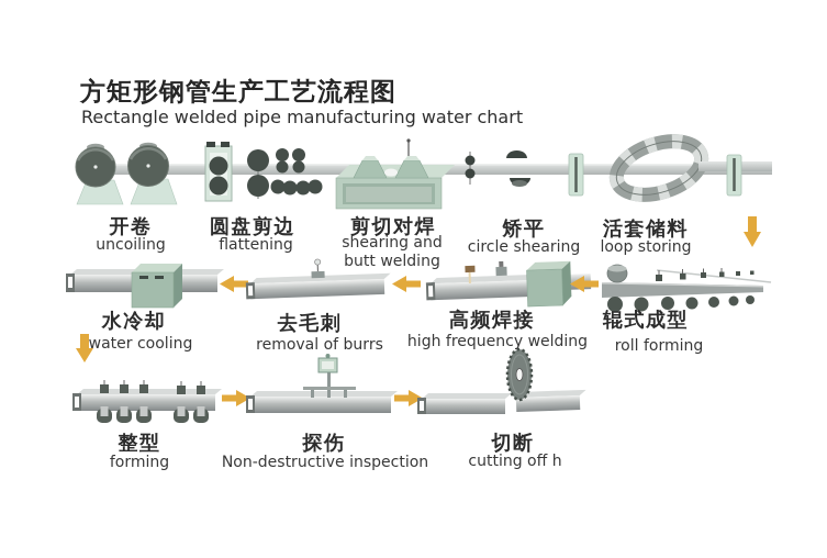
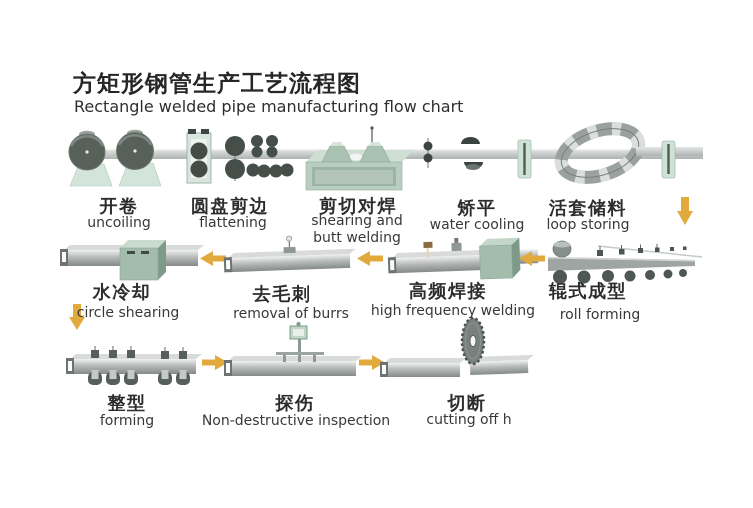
  方矩形钢管生产工艺流程图
- Rectangle welded pipe manufacturing water chart
+ Rectangle welded pipe manufacturing flow chart
  开卷
  uncoiling
  圆盘剪边
  flattening
  剪切对焊
  shearing and butt welding
  矫平
- circle shearing
+ water cooling
  活套储料
  loop storing
  水冷却
- water cooling
+ circle shearing
  去毛刺
  removal of burrs
  高频焊接
  high frequency welding
  辊式成型
  roll forming
  整型
  forming
  探伤
  Non-destructive inspection
  切断
  cutting off h
